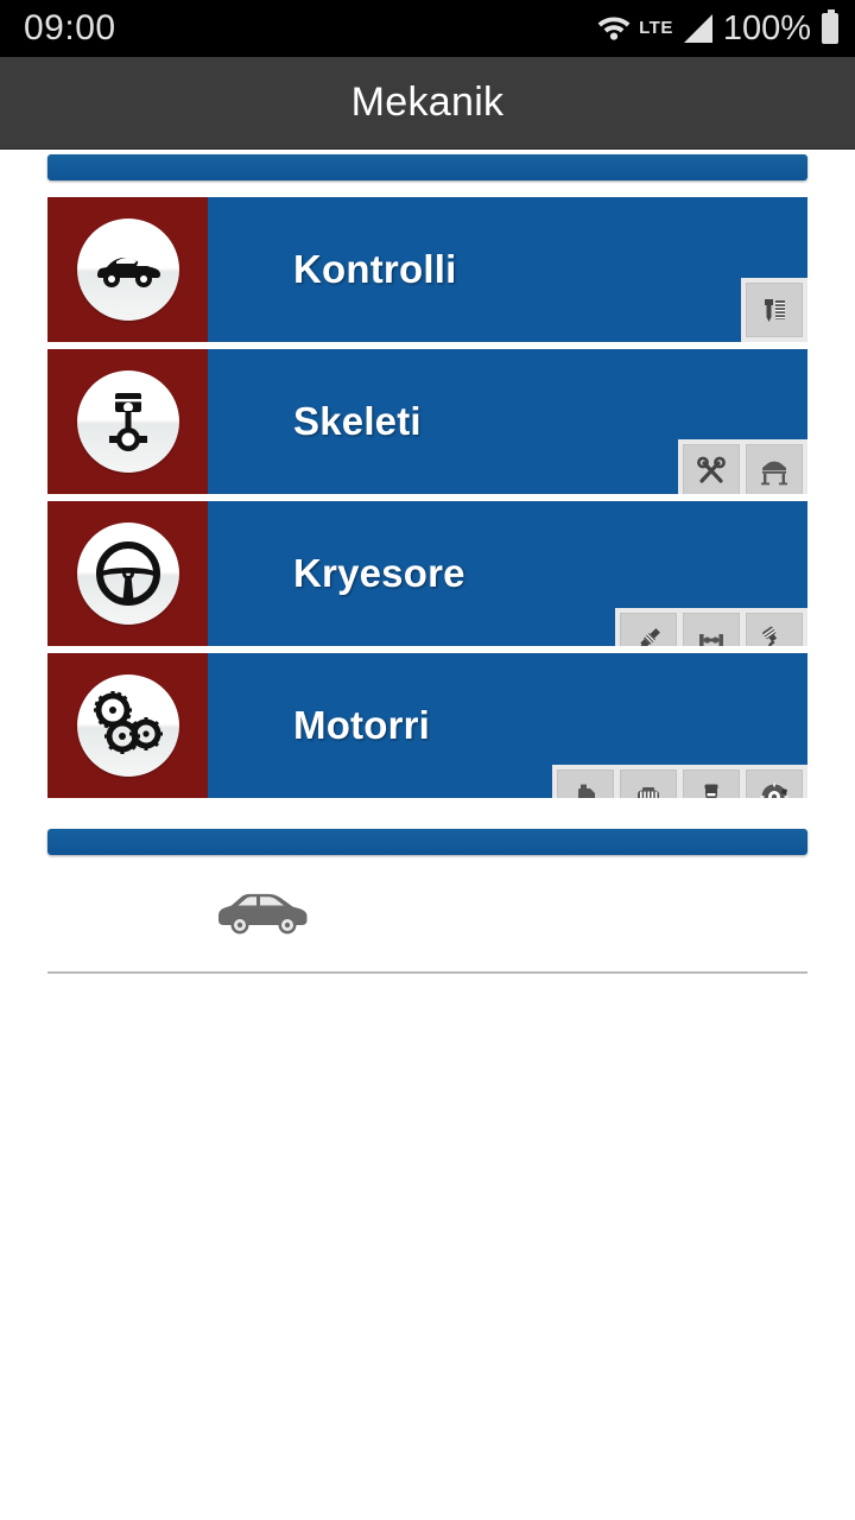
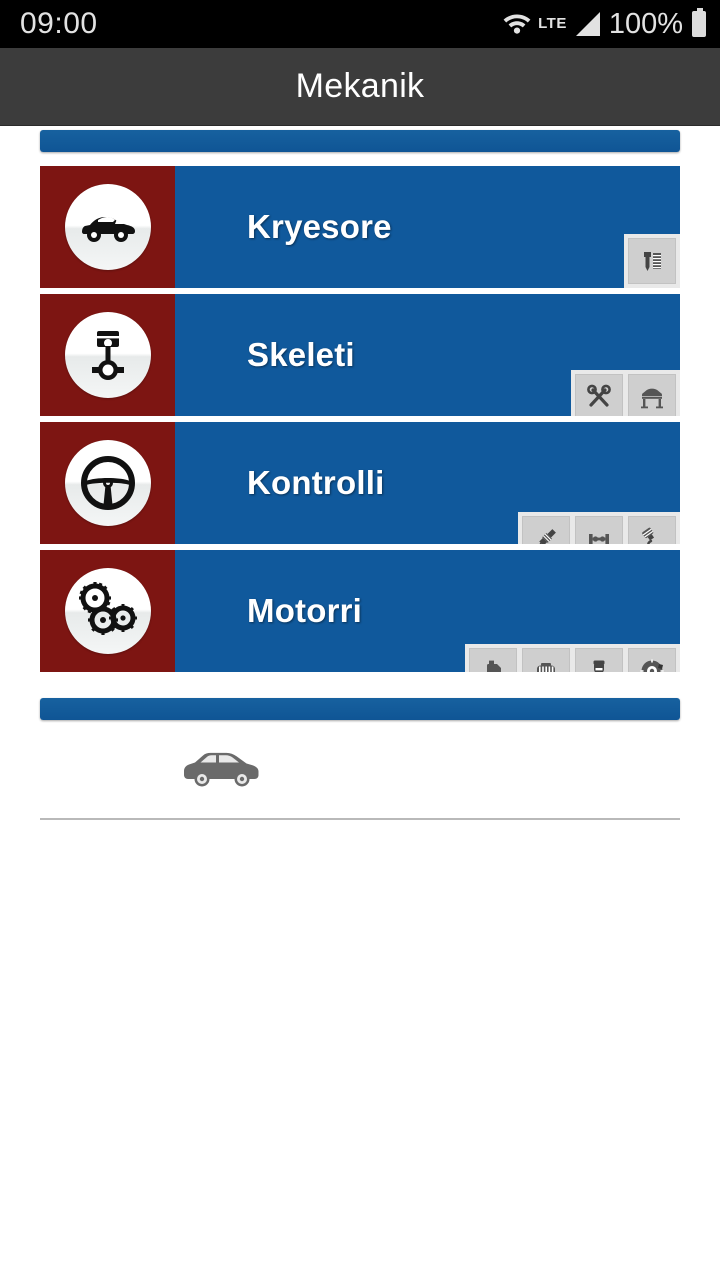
  09:00
  LTE
  100%
  Mekanik
- Kontrolli
+ Kryesore
  Skeleti
- Kryesore
+ Kontrolli
  Motorri
